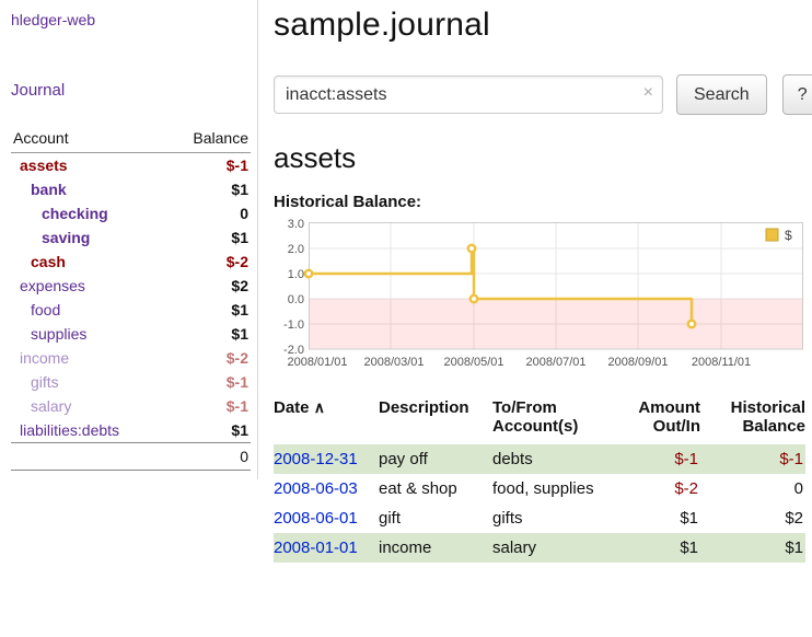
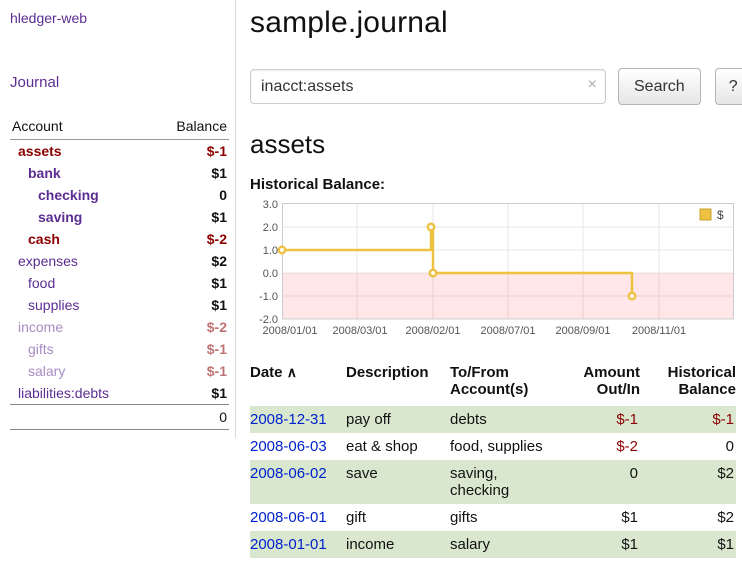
  hledger-web
  Journal
  Account	Balance
  assets	$-1
  bank	$1
  checking	0
  saving	$1
  cash	$-2
  expenses	$2
  food	$1
  supplies	$1
  income	$-2
  gifts	$-1
  salary	$-1
  liabilities:debts	$1
  	0
  sample.journal
  inacct:assets
  ×
  Search
  ?
  assets
  Historical Balance:
  $
  3.0
  2.0
  1.0
  0.0
  -1.0
  -2.0
  2008/01/01
  2008/03/01
- 2008/05/01
+ 2008/02/01
  2008/07/01
  2008/09/01
  2008/11/01
  Date ∧	Description	To/From Account(s)	Amount Out/In	Historical Balance
  2008-12-31	pay off	debts	$-1	$-1
  2008-06-03	eat & shop	food, supplies	$-2	0
+ 2008-06-02	save	saving, checking	0	$2
  2008-06-01	gift	gifts	$1	$2
  2008-01-01	income	salary	$1	$1
